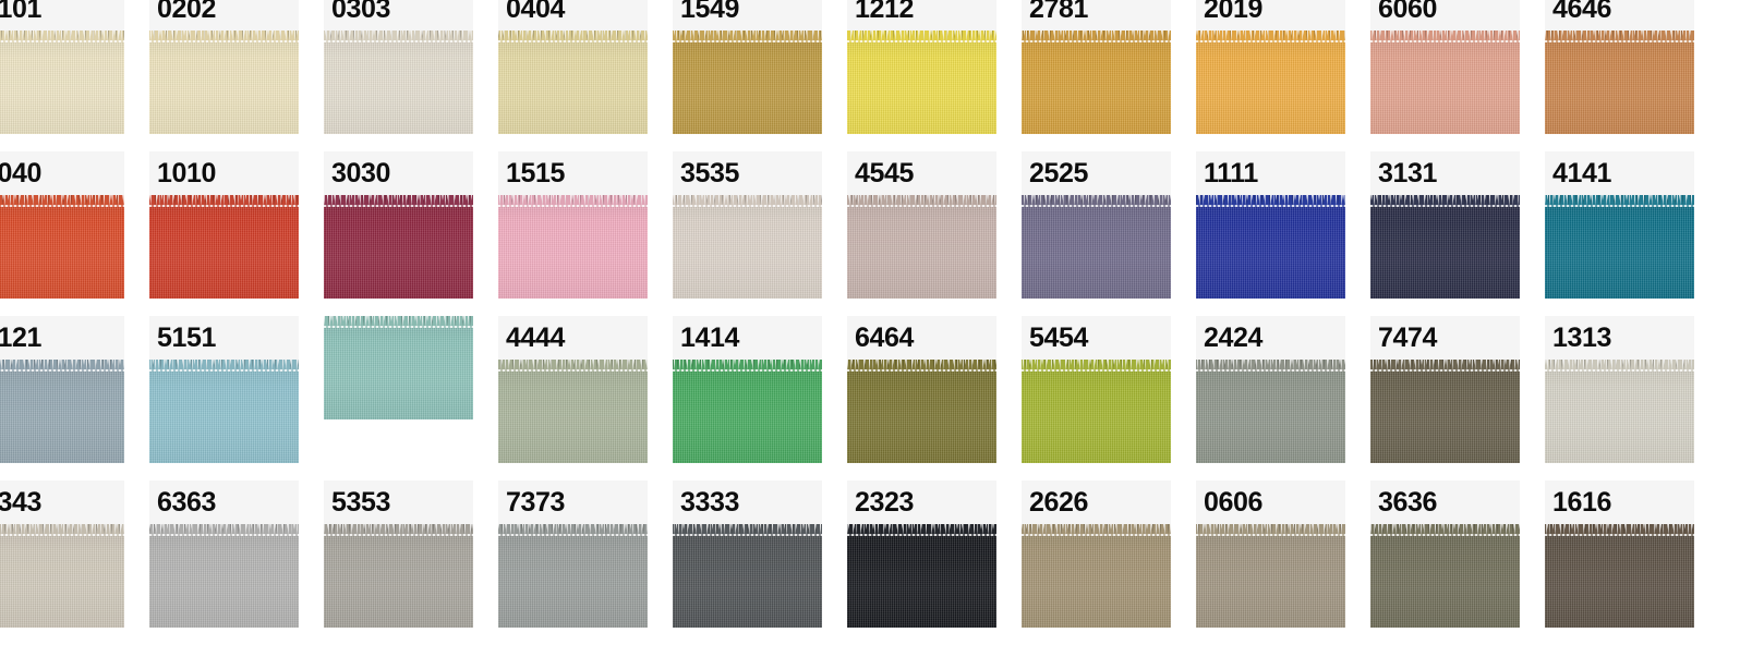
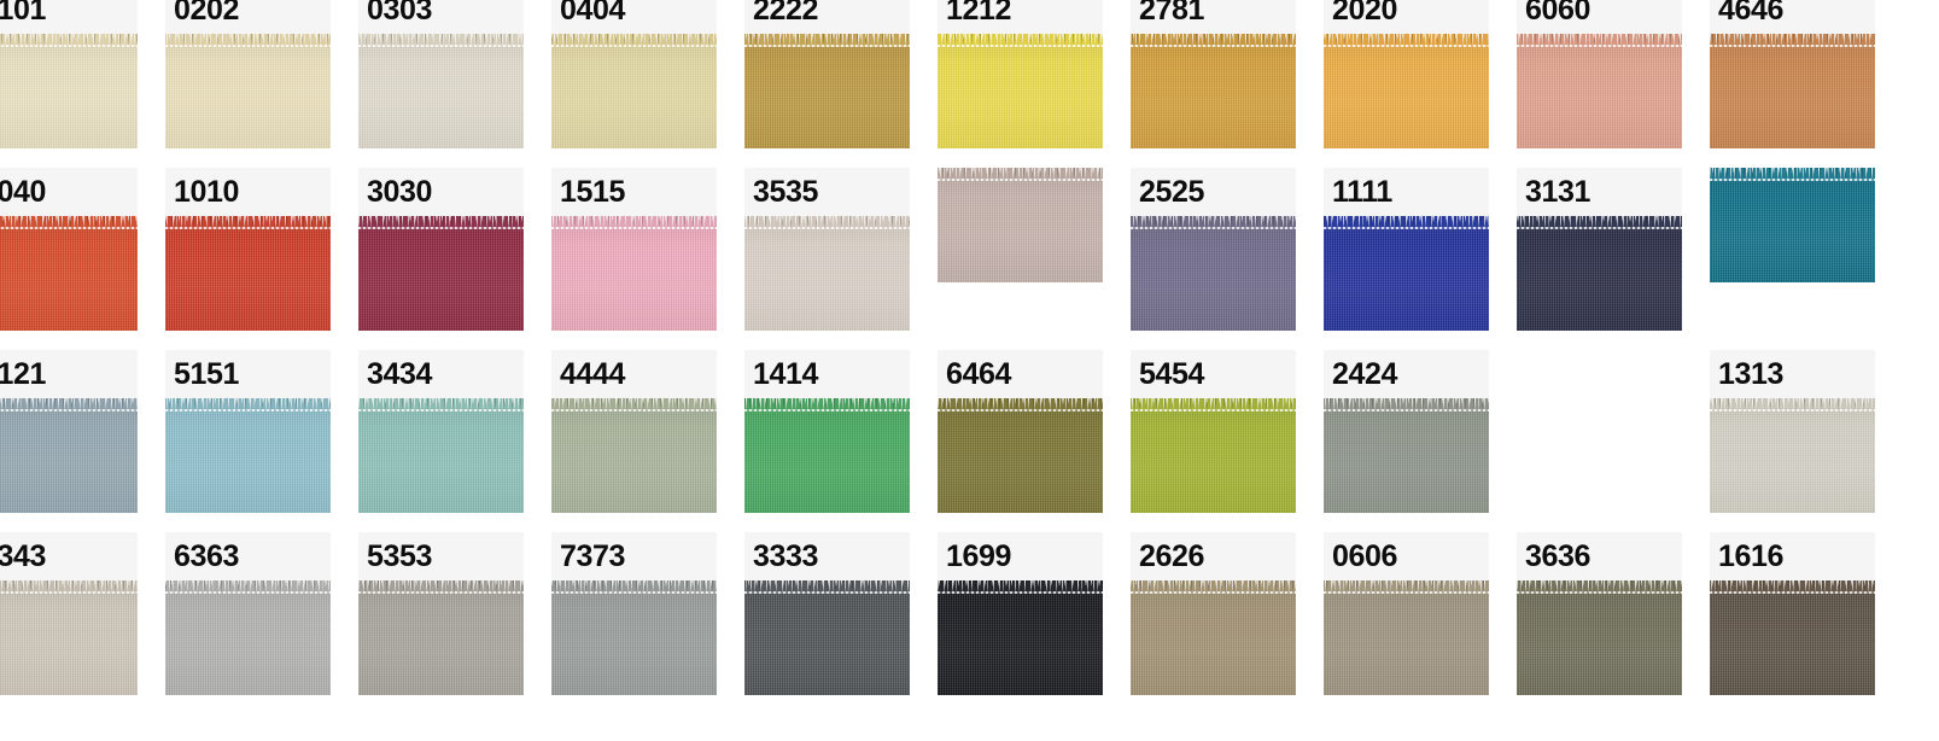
  101
  0202
  0303
  0404
- 1549
+ 2222
  1212
  2781
- 2019
+ 2020
  6060
  4646
  040
  1010
  3030
  1515
  3535
- 4545
  2525
  1111
  3131
- 4141
  121
  5151
+ 3434
  4444
  1414
  6464
  5454
  2424
- 7474
  1313
  343
  6363
  5353
  7373
  3333
- 2323
+ 1699
  2626
  0606
  3636
  1616
